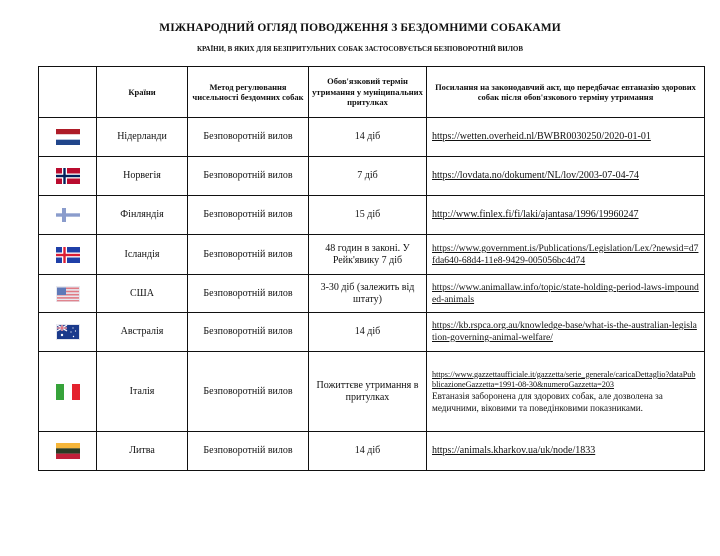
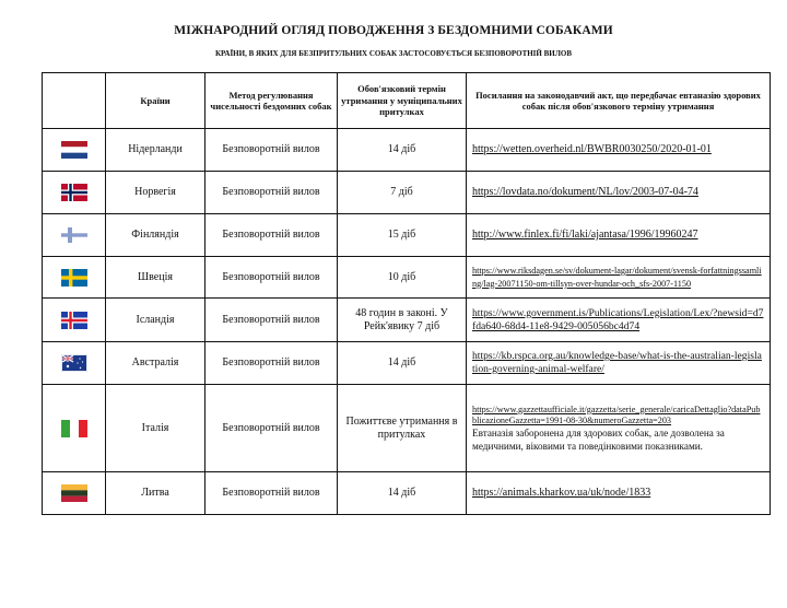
  МІЖНАРОДНИЙ ОГЛЯД ПОВОДЖЕННЯ З БЕЗДОМНИМИ СОБАКАМИ
  КРАЇНИ, В ЯКИХ ДЛЯ БЕЗПРИТУЛЬНИХ СОБАК ЗАСТОСОВУЄТЬСЯ БЕЗПОВОРОТНІЙ ВИЛОВ
  	Країни	Метод регулювання чисельності бездомних собак	Обов'язковий термін утримання у муніципальних притулках	Посилання на законодавчий акт, що передбачає евтаназію здорових собак після обов'язкового терміну утримання
  	Нідерланди	Безповоротній вилов	14 діб	https://wetten.overheid.nl/BWBR0030250/2020-01-01
  	Норвегія	Безповоротній вилов	7 діб	https://lovdata.no/dokument/NL/lov/2003-07-04-74
  	Фінляндія	Безповоротній вилов	15 діб	http://www.finlex.fi/fi/laki/ajantasa/1996/19960247
+ 	Швеція	Безповоротній вилов	10 діб	https://www.riksdagen.se/sv/dokument-lagar/dokument/svensk-forfattningssamling/lag-20071150-om-tillsyn-over-hundar-och_sfs-2007-1150
  	Ісландія	Безповоротній вилов	48 годин в законі. У Рейк'явику 7 діб	https://www.government.is/Publications/Legislation/Lex/?newsid=d7fda640-68d4-11e8-9429-005056bc4d74
- 	США	Безповоротній вилов	3-30 діб (залежить від штату)	https://www.animallaw.info/topic/state-holding-period-laws-impounded-animals
  	Австралія	Безповоротній вилов	14 діб	https://kb.rspca.org.au/knowledge-base/what-is-the-australian-legislation-governing-animal-welfare/
  	Італія	Безповоротній вилов	Пожиттєве утримання в притулках	https://www.gazzettaufficiale.it/gazzetta/serie_generale/caricaDettaglio?dataPubblicazioneGazzetta=1991-08-30&numeroGazzetta=203 Евтаназія заборонена для здорових собак, але дозволена за медичними, віковими та поведінковими показниками.
  	Литва	Безповоротній вилов	14 діб	https://animals.kharkov.ua/uk/node/1833
